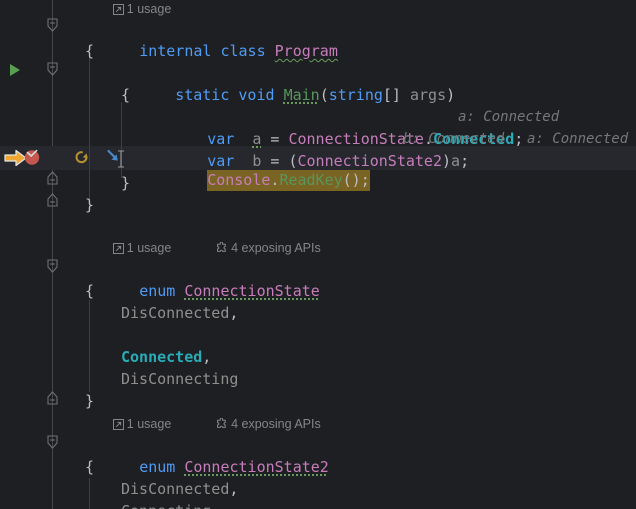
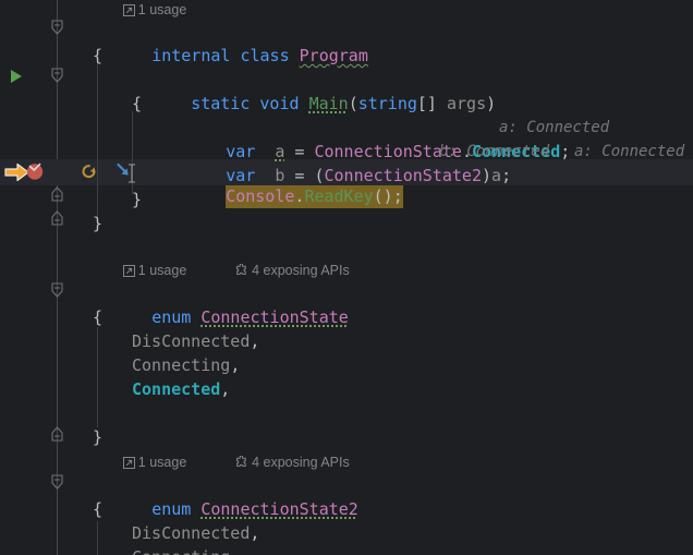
  1 usage
  internal class Program
  {
  static void Main(string[] args)
  {
  var a = ConnectionState.Connected;
  a: Connected
  var b = (ConnectionState2)a;
  b: Connected
  a: Connected
  Console.ReadKey();
  }
  }
  1 usage
  4 exposing APIs
  enum ConnectionState
  {
  DisConnected,
+ Connecting,
  Connected,
- DisConnecting
  }
  1 usage
  4 exposing APIs
  enum ConnectionState2
  {
  DisConnected,
